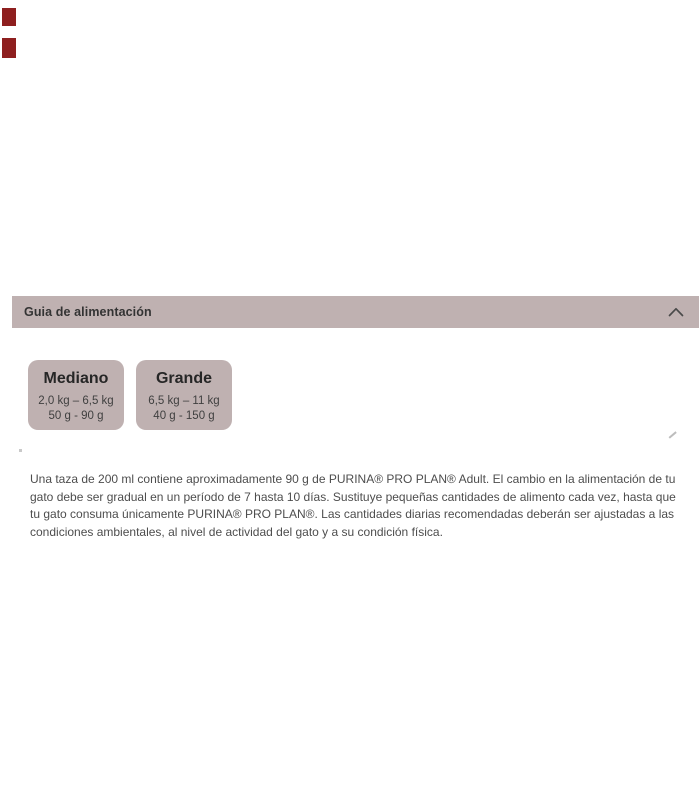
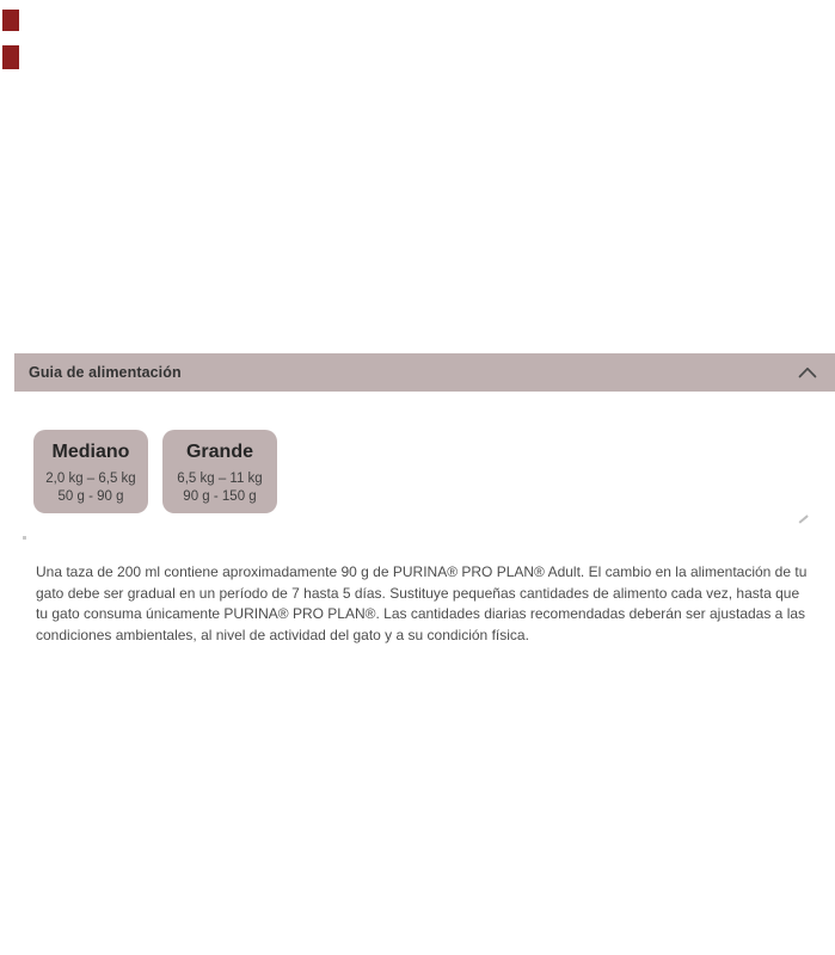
  Guia de alimentación
  Mediano
  2,0 kg – 6,5 kg
  50 g - 90 g
  Grande
  6,5 kg – 11 kg
- 40 g - 150 g
+ 90 g - 150 g
- Una taza de 200 ml contiene aproximadamente 90 g de PURINA® PRO PLAN® Adult. El cambio en la alimentación de tu gato debe ser gradual en un período de 7 hasta 10 días. Sustituye pequeñas cantidades de alimento cada vez, hasta que tu gato consuma únicamente PURINA® PRO PLAN®. Las cantidades diarias recomendadas deberán ser ajustadas a las condiciones ambientales, al nivel de actividad del gato y a su condición física.
+ Una taza de 200 ml contiene aproximadamente 90 g de PURINA® PRO PLAN® Adult. El cambio en la alimentación de tu gato debe ser gradual en un período de 7 hasta 5 días. Sustituye pequeñas cantidades de alimento cada vez, hasta que tu gato consuma únicamente PURINA® PRO PLAN®. Las cantidades diarias recomendadas deberán ser ajustadas a las condiciones ambientales, al nivel de actividad del gato y a su condición física.
